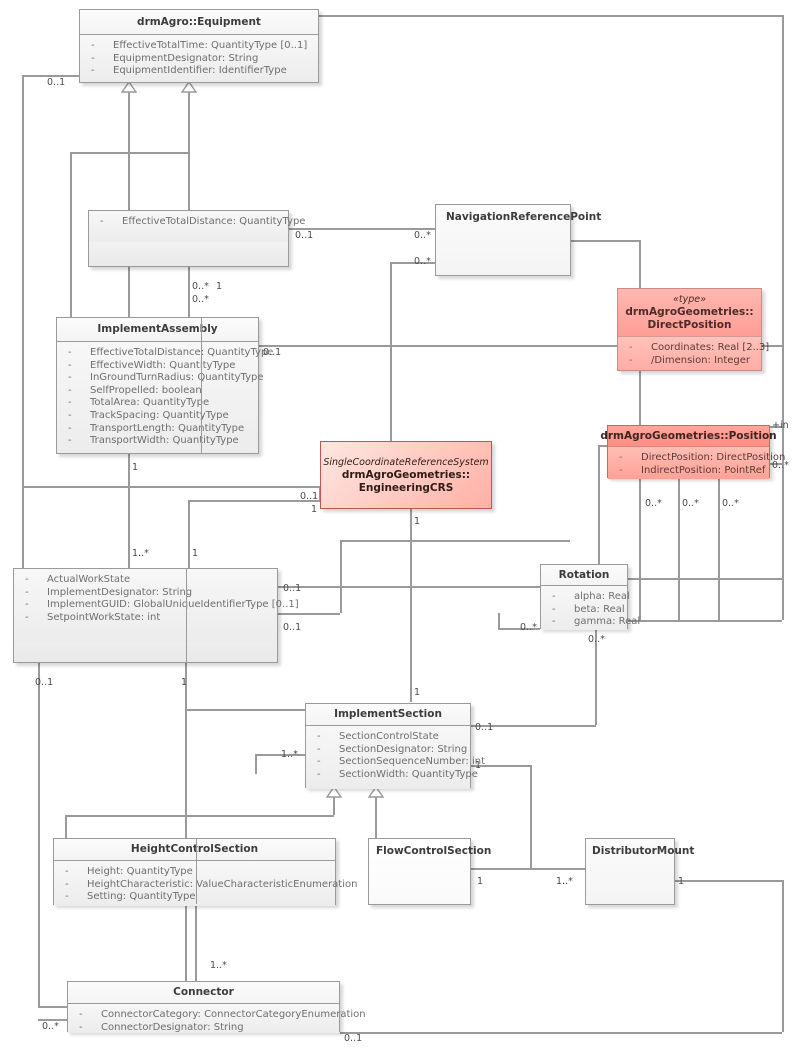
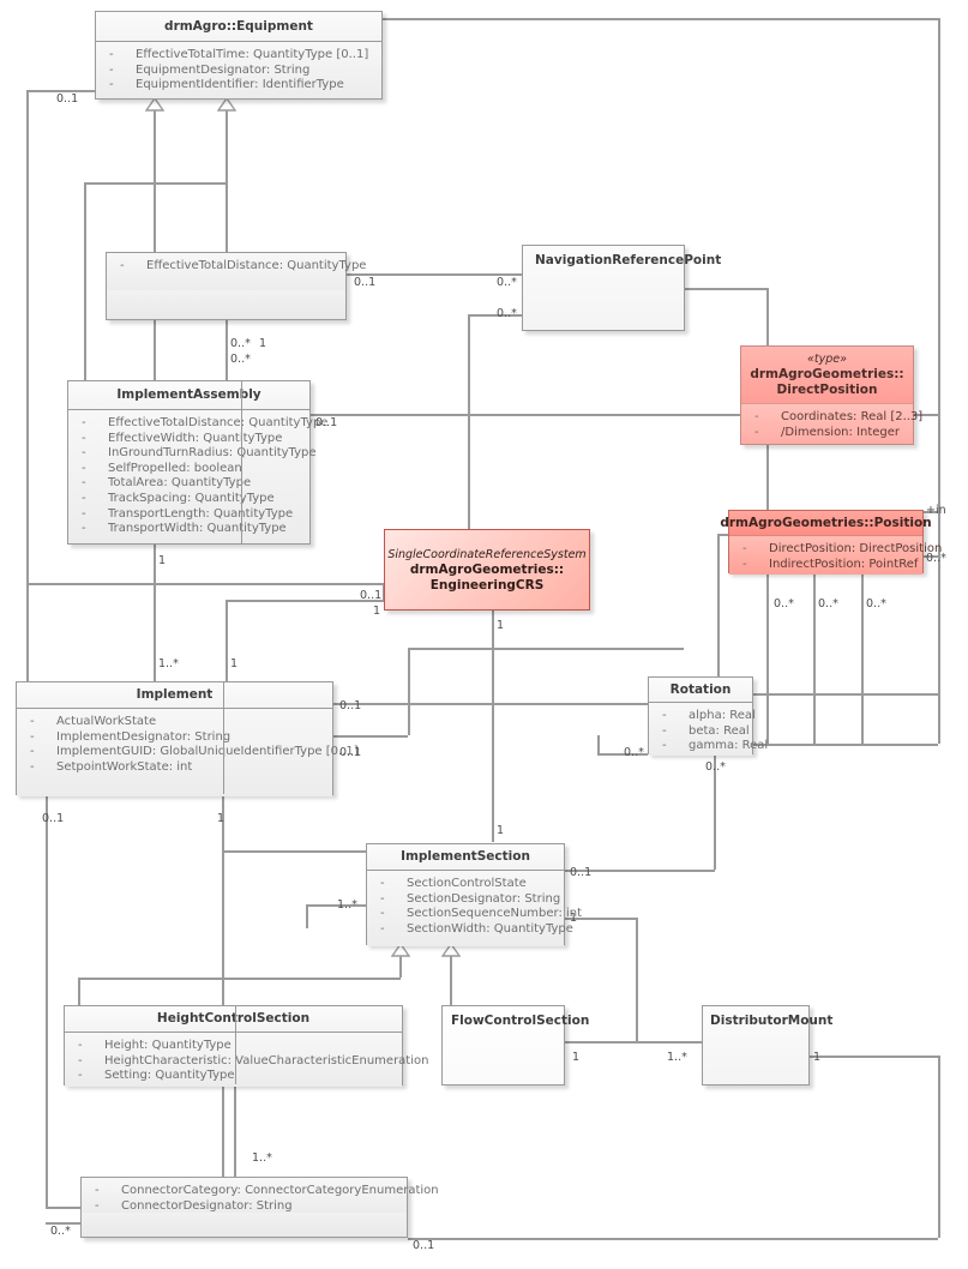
  drmAgro::Equipment
  -
  EffectiveTotalTime: QuantityType [0..1]
  -
  EquipmentDesignator: String
  -
  EquipmentIdentifier: IdentifierType
  -
  EffectiveTotalDistance: QuantityType
  NavigationReferencePoint
  ImplementAssembly
  -
  EffectiveTotalDistance: QuantityType
  -
  EffectiveWidth: QuantityType
  -
  InGroundTurnRadius: QuantityType
  -
  SelfPropelled: boolean
  -
  TotalArea: QuantityType
  -
  TrackSpacing: QuantityType
  -
  TransportLength: QuantityType
  -
  TransportWidth: QuantityType
  «type»
  drmAgroGeometries::
  DirectPosition
  -
  Coordinates: Real [2..3]
  -
  /Dimension: Integer
  SingleCoordinateReferenceSystem
  drmAgroGeometries::
  EngineeringCRS
  drmAgroGeometries::Position
  -
  DirectPosition: DirectPosition
  -
  IndirectPosition: PointRef
+ Implement
  -
  ActualWorkState
  -
  ImplementDesignator: String
  -
  ImplementGUID: GlobalUniqueIdentifierType [0..1]
  -
  SetpointWorkState: int
  Rotation
  -
  alpha: Real
  -
  beta: Real
  -
  gamma: Real
  ImplementSection
  -
  SectionControlState
  -
  SectionDesignator: String
  -
  SectionSequenceNumber: int
  -
  SectionWidth: QuantityType
  HeightControlSection
  -
  Height: QuantityType
  -
  HeightCharacteristic: ValueCharacteristicEnumeration
  -
  Setting: QuantityType
  FlowControlSection
  DistributorMount
- Connector
  -
  ConnectorCategory: ConnectorCategoryEnumeration
  -
  ConnectorDesignator: String
  0..1
  0..1
  0..*
  0..*
  0..*
  1
  0..*
  0..1
  1
  0..1
  1
  1
  1..*
  1
  0..1
  0..1
  0..1
  1
  0..*
  0..*
  +in
  0..*
  0..*
  0..*
  0..*
  1
  0..1
  1
  1..*
  1
  1..*
  1
  1..*
  0..*
  0..1
